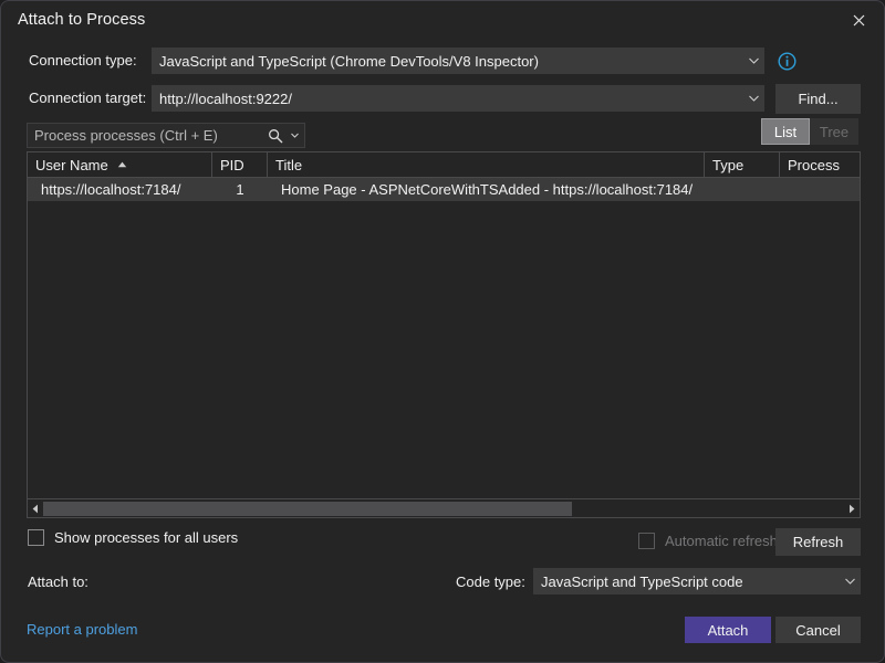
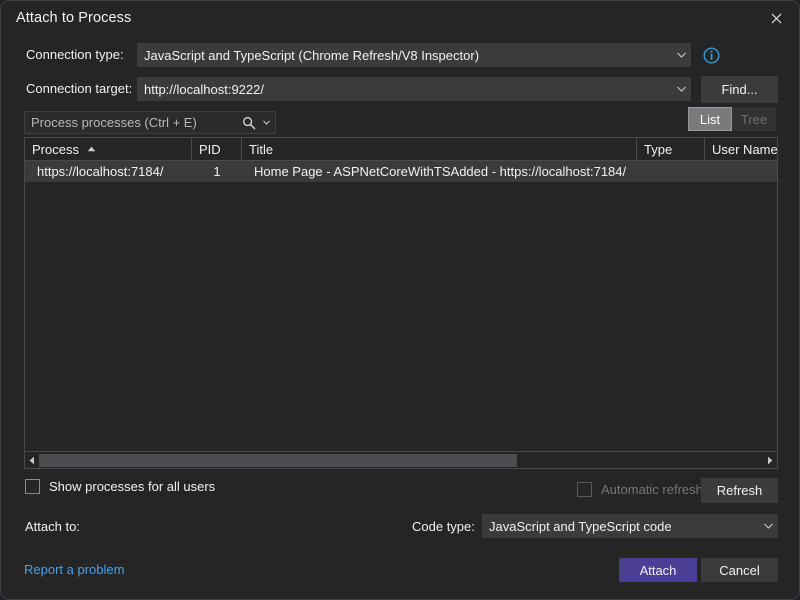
  Attach to Process
  Connection type:
- JavaScript and TypeScript (Chrome DevTools/V8 Inspector)
+ JavaScript and TypeScript (Chrome Refresh/V8 Inspector)
  Connection target:
  http://localhost:9222/
  Find...
  Process processes (Ctrl + E)
  List
  Tree
- User Name
+ Process
  PID
  Title
  Type
- Process
+ User Name
  https://localhost:7184/
  1
  Home Page - ASPNetCoreWithTSAdded - https://localhost:7184/
  Show processes for all users
  Automatic refresh
  Refresh
  Attach to:
  Code type:
  JavaScript and TypeScript code
  Report a problem
  Attach
  Cancel
